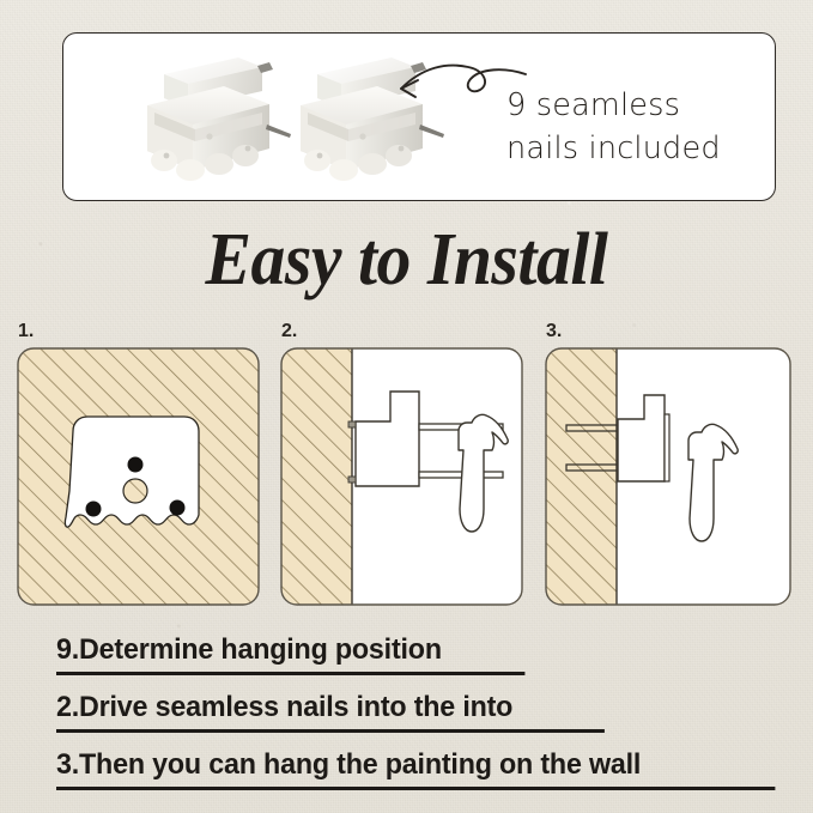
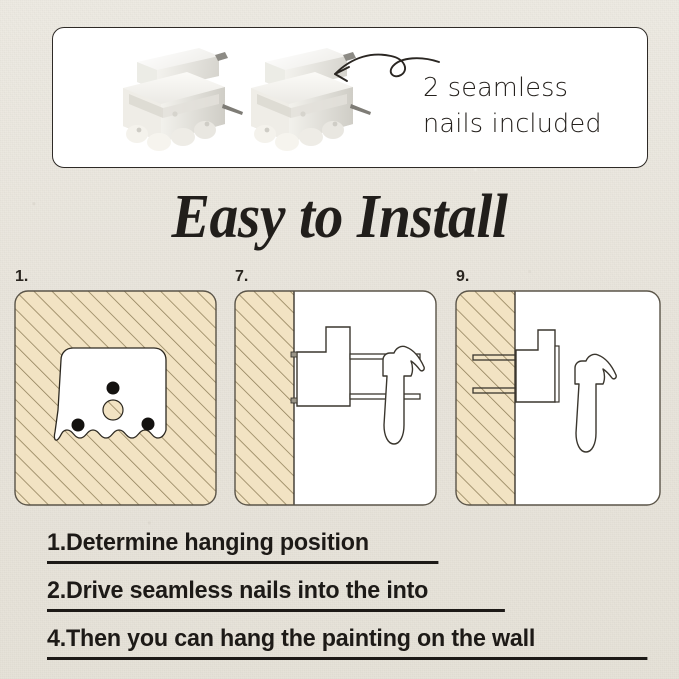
- 9 seamless
+ 2 seamless
  nails included
  Easy to Install
  1.
- 2.
+ 7.
- 3.
+ 9.
- 9.Determine hanging position
+ 1.Determine hanging position
  2.Drive seamless nails into the into
- 3.Then you can hang the painting on the wall
+ 4.Then you can hang the painting on the wall
